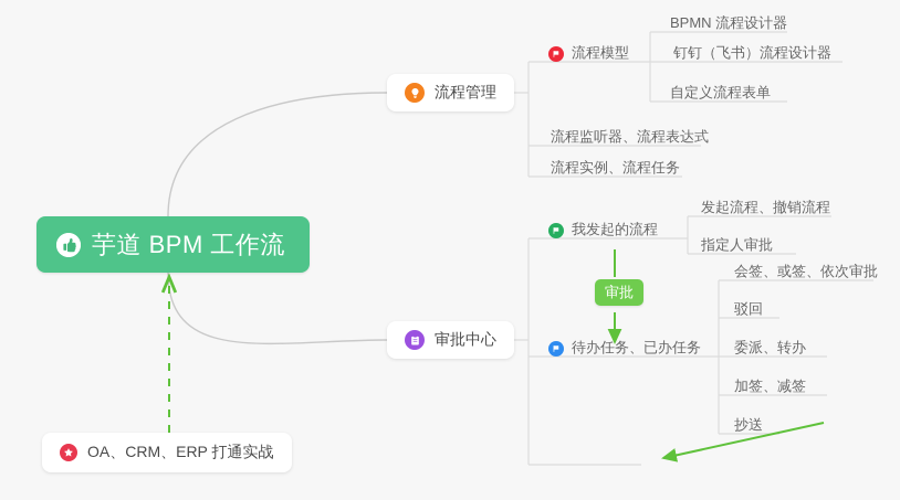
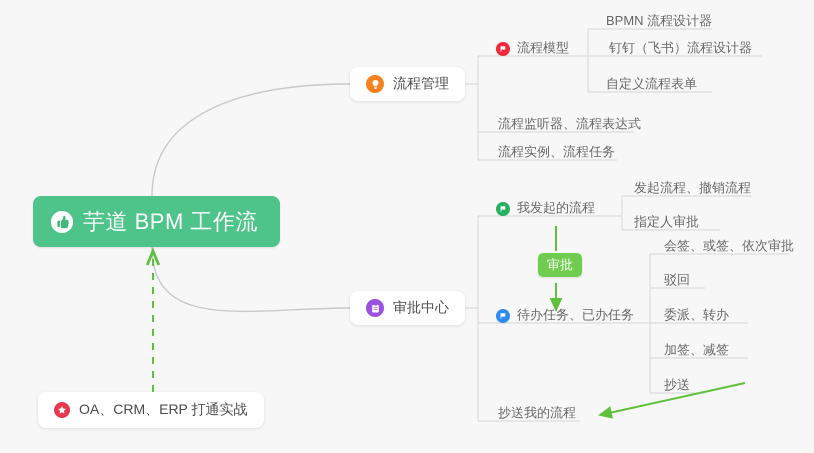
  芋道 BPM 工作流
  流程管理
  流程模型
  BPMN 流程设计器
  钉钉（飞书）流程设计器
  自定义流程表单
  流程监听器、流程表达式
  流程实例、流程任务
  审批中心
  我发起的流程
  发起流程、撤销流程
  指定人审批
  待办任务、已办任务
  会签、或签、依次审批
  驳回
  委派、转办
  加签、减签
  抄送
+ 抄送我的流程
  审批
  OA、CRM、ERP 打通实战
